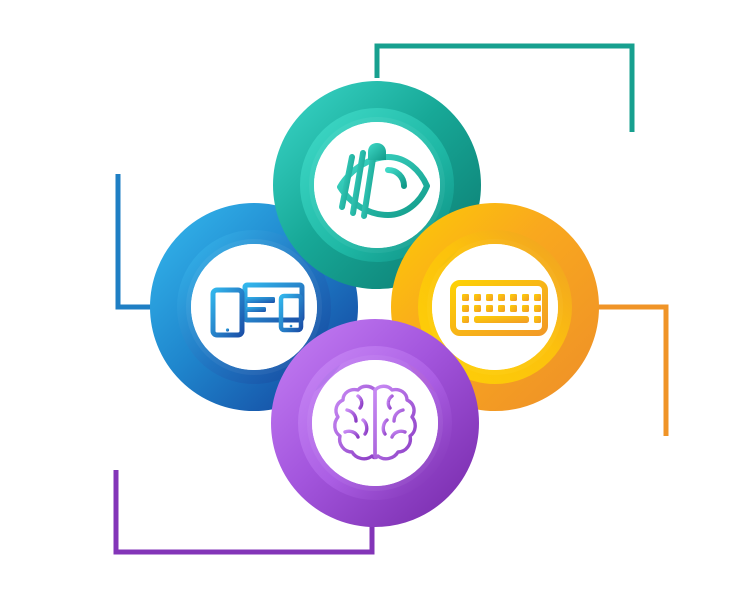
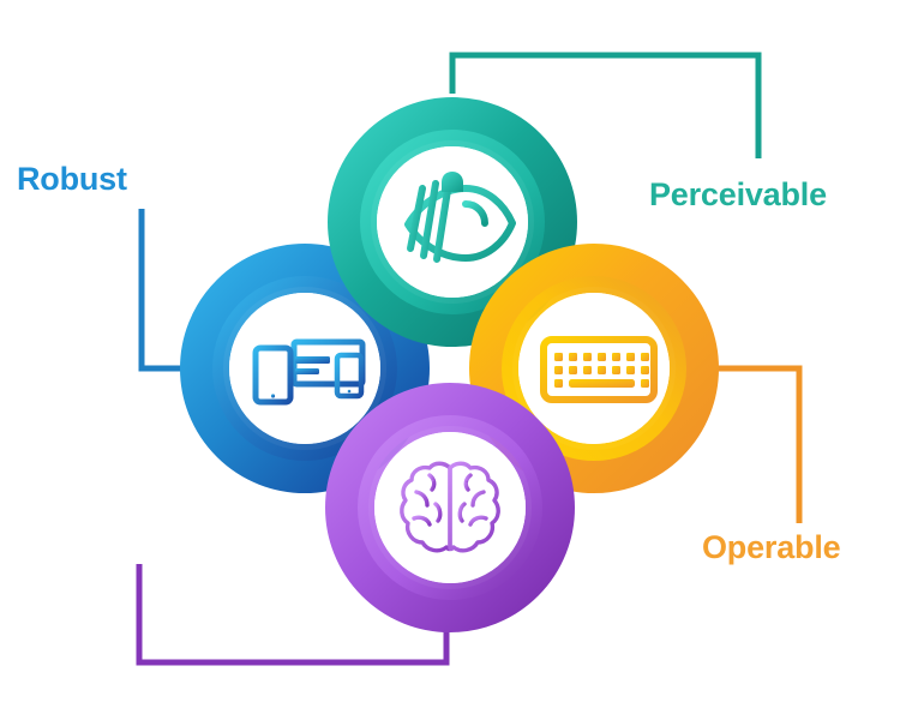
+ Robust
+ Perceivable
+ Operable
